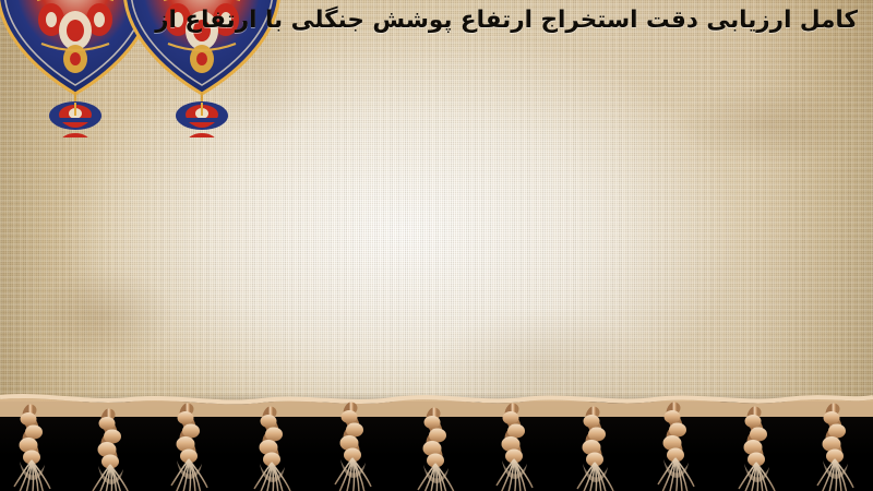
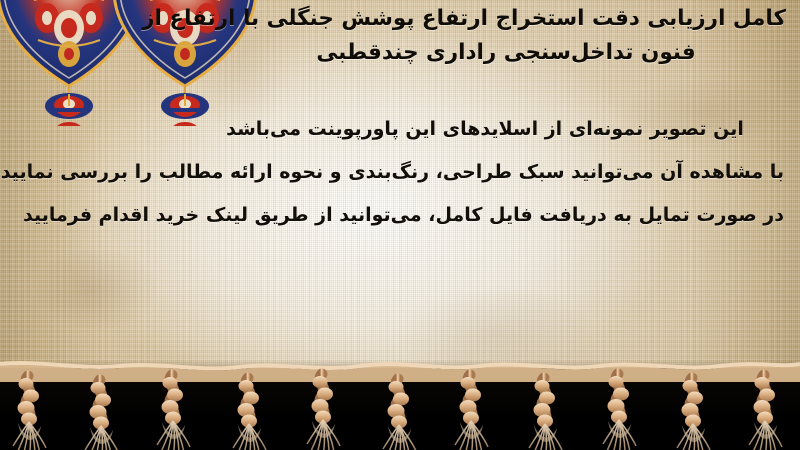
  کامل ارزیابی دقت استخراج ارتفاع پوشش جنگلی با ارتفاع از
+ فنون تداخل‌سنجی راداری چندقطبی
+ این تصویر نمونه‌ای از اسلایدهای این پاورپوینت می‌باشد
+ با مشاهده آن می‌توانید سبک طراحی، رنگ‌بندی و نحوه ارائه مطالب را بررسی نمایید
+ در صورت تمایل به دریافت فایل کامل، می‌توانید از طریق لینک خرید اقدام فرمایید
